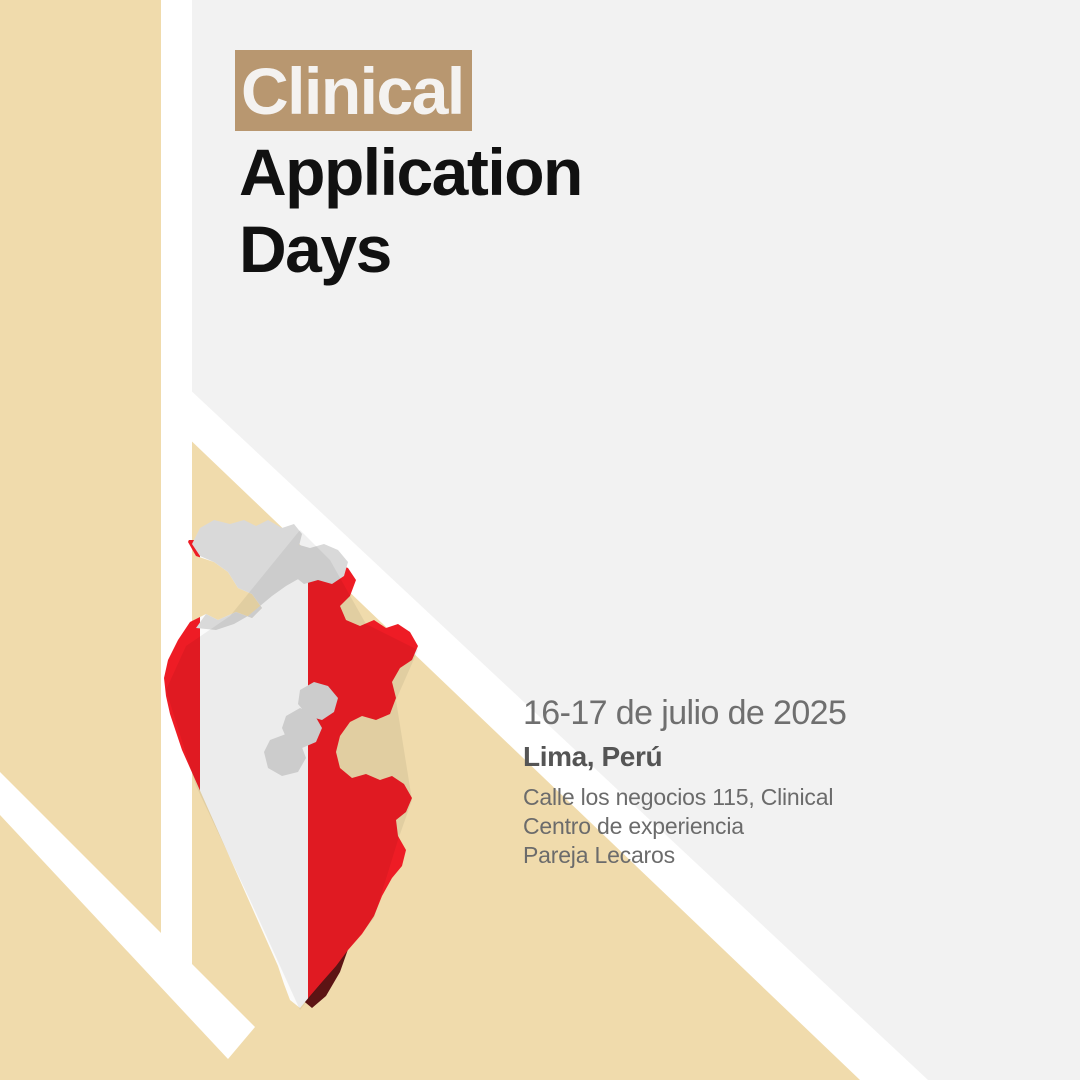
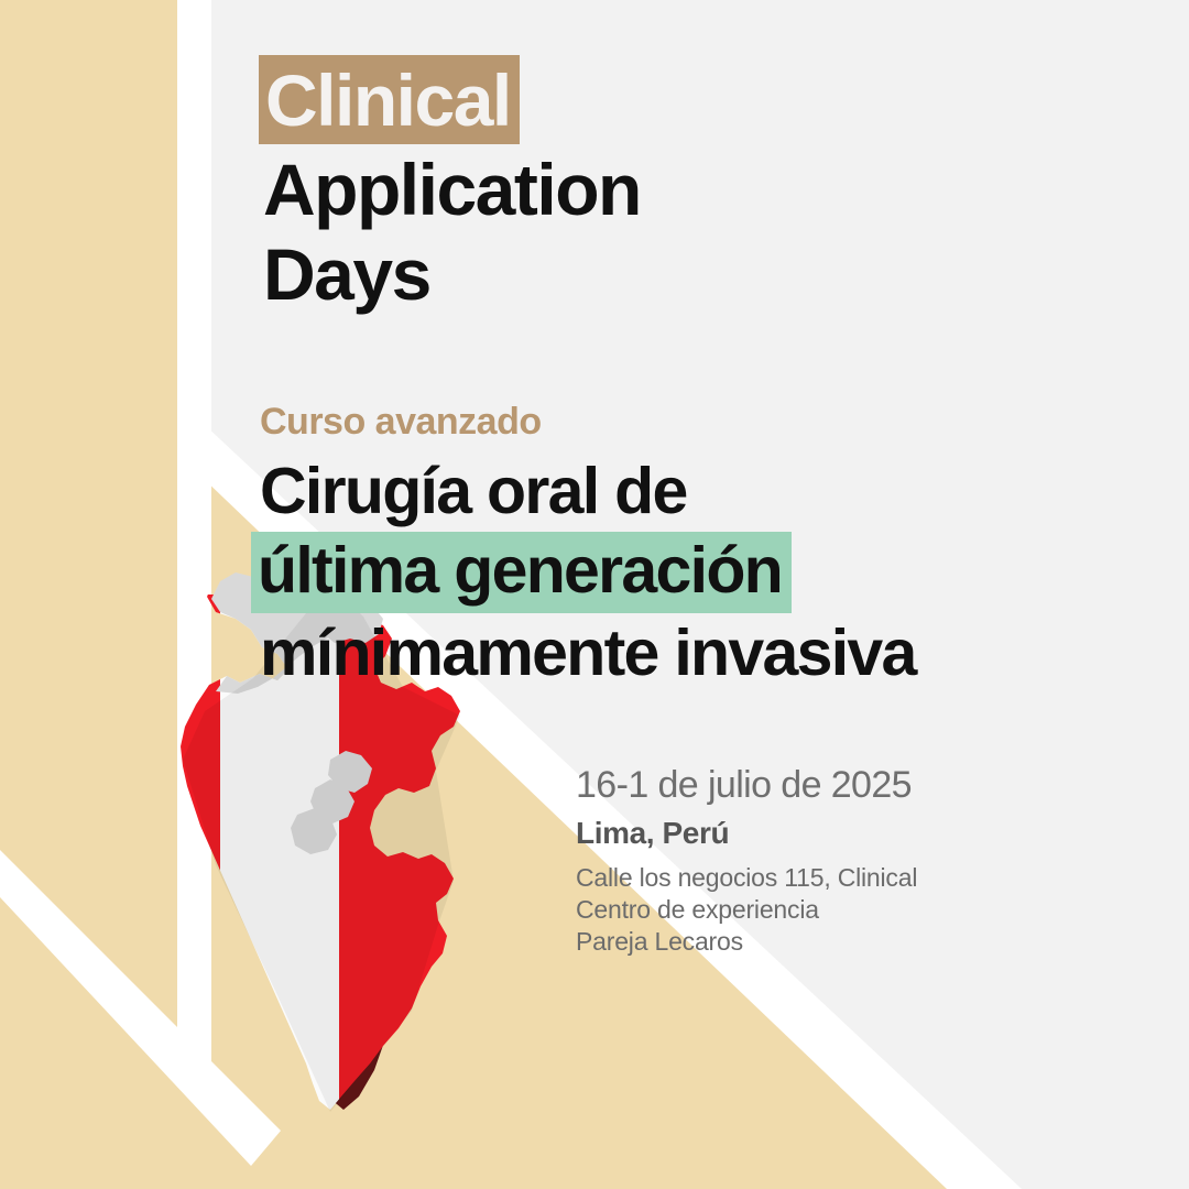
  Clinical
  Application
  Days
+ Curso avanzado
+ Cirugía oral de
+ última generación
+ mínimamente invasiva
- 16-17 de julio de 2025
+ 16-1 de julio de 2025
  Lima, Perú
  Calle los negocios 115, Clinical
  Centro de experiencia
  Pareja Lecaros
